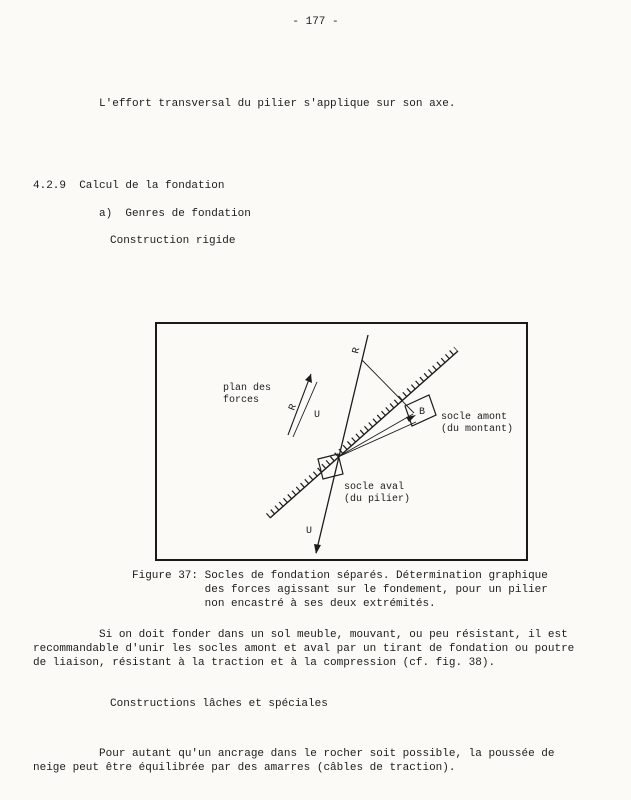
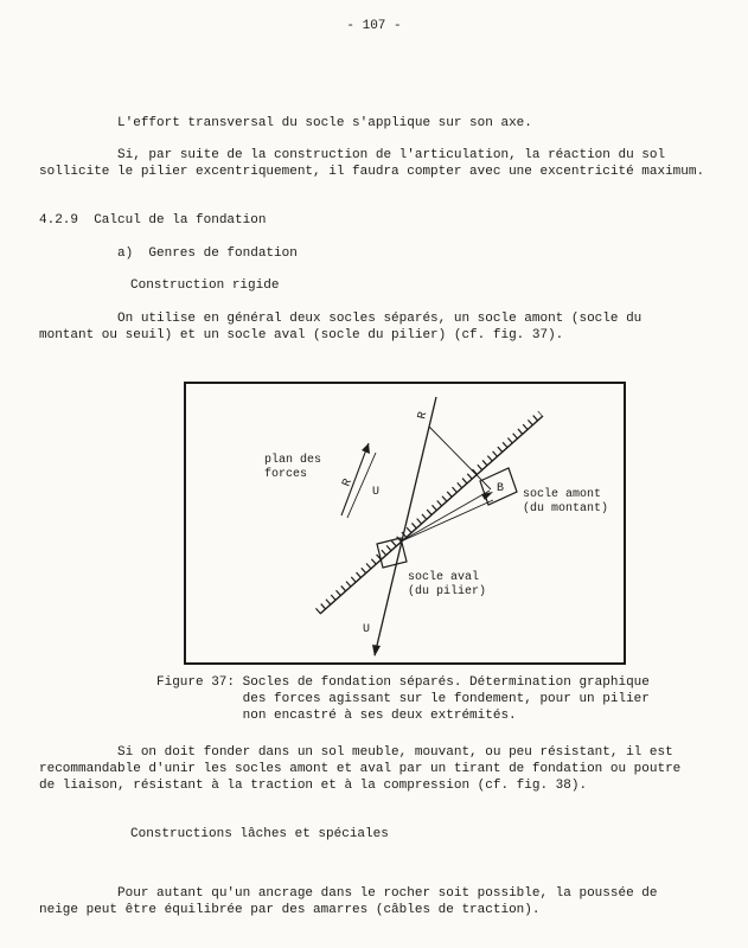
- - 177 -
+ - 107 -
- L'effort transversal du pilier s'applique sur son axe.
+ L'effort transversal du socle s'applique sur son axe.
+ Si, par suite de la construction de l'articulation, la réaction du sol
+ sollicite le pilier excentriquement, il faudra compter avec une excentricité maximum.
  4.2.9 Calcul de la fondation
  a) Genres de fondation
  Construction rigide
+ On utilise en général deux socles séparés, un socle amont (socle du
+ montant ou seuil) et un socle aval (socle du pilier) (cf. fig. 37).
  plan des
  forces
  U
  U
  B
  socle amont
  (du montant)
  socle aval
  (du pilier)
  Figure 37: Socles de fondation séparés. Détermination graphique
  des forces agissant sur le fondement, pour un pilier
  non encastré à ses deux extrémités.
  Si on doit fonder dans un sol meuble, mouvant, ou peu résistant, il est
  recommandable d'unir les socles amont et aval par un tirant de fondation ou poutre
  de liaison, résistant à la traction et à la compression (cf. fig. 38).
  Constructions lâches et spéciales
  Pour autant qu'un ancrage dans le rocher soit possible, la poussée de
  neige peut être équilibrée par des amarres (câbles de traction).
